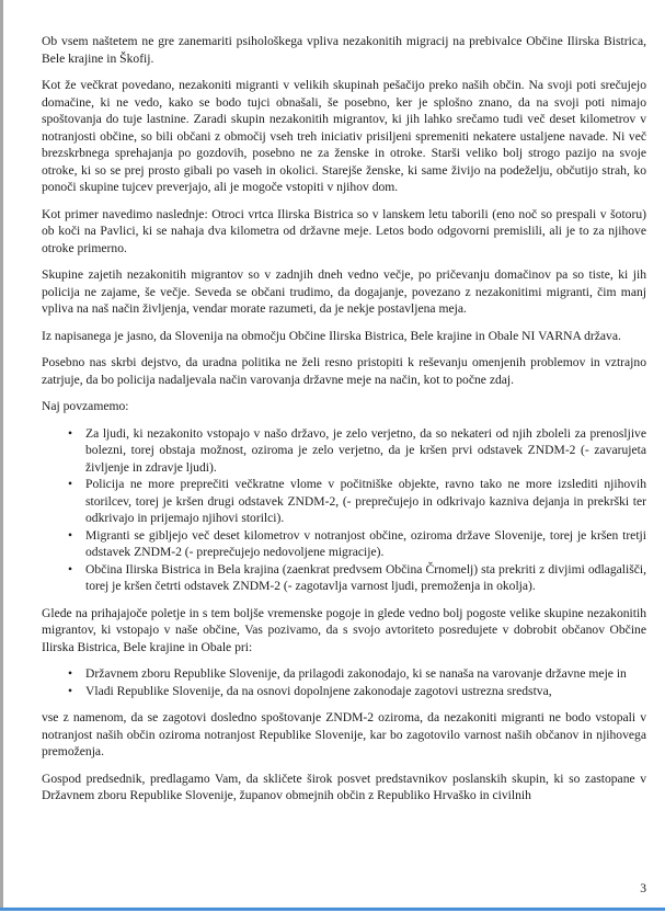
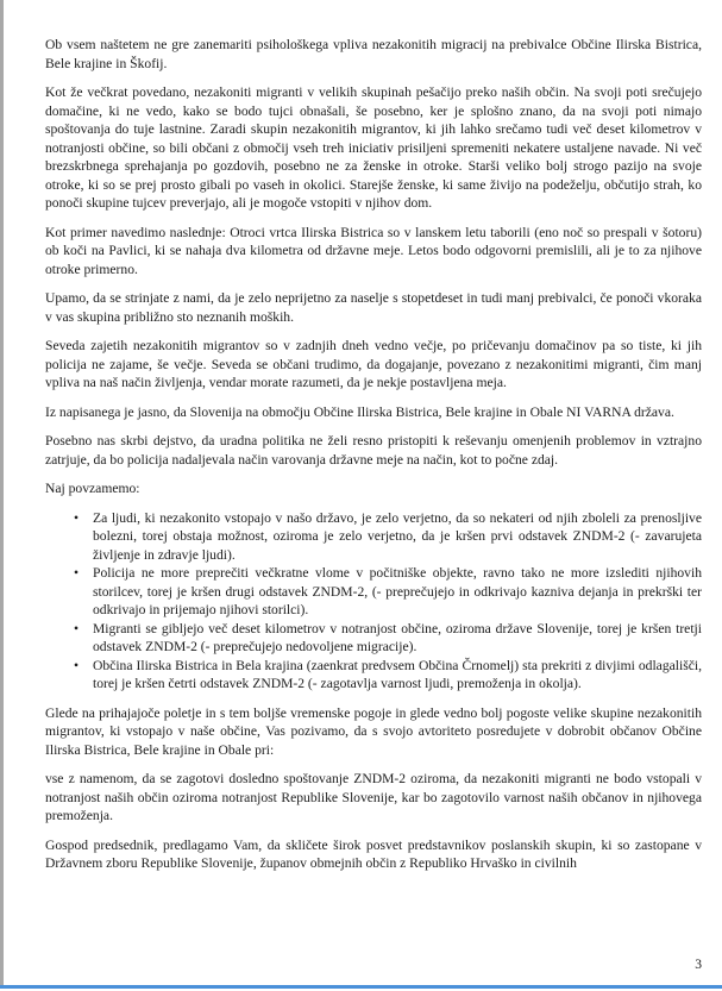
  Ob vsem naštetem ne gre zanemariti psihološkega vpliva nezakonitih migracij na prebivalce Občine Ilirska Bistrica, Bele krajine in Škofij.
  Kot že večkrat povedano, nezakoniti migranti v velikih skupinah pešačijo preko naših občin. Na svoji poti srečujejo domačine, ki ne vedo, kako se bodo tujci obnašali, še posebno, ker je splošno znano, da na svoji poti nimajo spoštovanja do tuje lastnine. Zaradi skupin nezakonitih migrantov, ki jih lahko srečamo tudi več deset kilometrov v notranjosti občine, so bili občani z območij vseh treh iniciativ prisiljeni spremeniti nekatere ustaljene navade. Ni več brezskrbnega sprehajanja po gozdovih, posebno ne za ženske in otroke. Starši veliko bolj strogo pazijo na svoje otroke, ki so se prej prosto gibali po vaseh in okolici. Starejše ženske, ki same živijo na podeželju, občutijo strah, ko ponoči skupine tujcev preverjajo, ali je mogoče vstopiti v njihov dom.
  Kot primer navedimo naslednje: Otroci vrtca Ilirska Bistrica so v lanskem letu taborili (eno noč so prespali v šotoru) ob koči na Pavlici, ki se nahaja dva kilometra od državne meje. Letos bodo odgovorni premislili, ali je to za njihove otroke primerno.
+ Upamo, da se strinjate z nami, da je zelo neprijetno za naselje s stopetdeset in tudi manj prebivalci, če ponoči vkoraka v vas skupina približno sto neznanih moških.
- Skupine zajetih nezakonitih migrantov so v zadnjih dneh vedno večje, po pričevanju domačinov pa so tiste, ki jih policija ne zajame, še večje. Seveda se občani trudimo, da dogajanje, povezano z nezakonitimi migranti, čim manj vpliva na naš način življenja, vendar morate razumeti, da je nekje postavljena meja.
+ Seveda zajetih nezakonitih migrantov so v zadnjih dneh vedno večje, po pričevanju domačinov pa so tiste, ki jih policija ne zajame, še večje. Seveda se občani trudimo, da dogajanje, povezano z nezakonitimi migranti, čim manj vpliva na naš način življenja, vendar morate razumeti, da je nekje postavljena meja.
  Iz napisanega je jasno, da Slovenija na območju Občine Ilirska Bistrica, Bele krajine in Obale NI VARNA država.
  Posebno nas skrbi dejstvo, da uradna politika ne želi resno pristopiti k reševanju omenjenih problemov in vztrajno zatrjuje, da bo policija nadaljevala način varovanja državne meje na način, kot to počne zdaj.
  Naj povzamemo:
  Za ljudi, ki nezakonito vstopajo v našo državo, je zelo verjetno, da so nekateri od njih zboleli za prenosljive bolezni, torej obstaja možnost, oziroma je zelo verjetno, da je kršen prvi odstavek ZNDM-2 (- zavarujeta življenje in zdravje ljudi).
  Policija ne more preprečiti večkratne vlome v počitniške objekte, ravno tako ne more izslediti njihovih storilcev, torej je kršen drugi odstavek ZNDM-2, (- preprečujejo in odkrivajo kazniva dejanja in prekrški ter odkrivajo in prijemajo njihovi storilci).
  Migranti se gibljejo več deset kilometrov v notranjost občine, oziroma države Slovenije, torej je kršen tretji odstavek ZNDM-2 (- preprečujejo nedovoljene migracije).
  Občina Ilirska Bistrica in Bela krajina (zaenkrat predvsem Občina Črnomelj) sta prekriti z divjimi odlagališči, torej je kršen četrti odstavek ZNDM-2 (- zagotavlja varnost ljudi, premoženja in okolja).
  Glede na prihajajoče poletje in s tem boljše vremenske pogoje in glede vedno bolj pogoste velike skupine nezakonitih migrantov, ki vstopajo v naše občine, Vas pozivamo, da s svojo avtoriteto posredujete v dobrobit občanov Občine Ilirska Bistrica, Bele krajine in Obale pri:
- Državnem zboru Republike Slovenije, da prilagodi zakonodajo, ki se nanaša na varovanje državne meje in
- Vladi Republike Slovenije, da na osnovi dopolnjene zakonodaje zagotovi ustrezna sredstva,
  vse z namenom, da se zagotovi dosledno spoštovanje ZNDM-2 oziroma, da nezakoniti migranti ne bodo vstopali v notranjost naših občin oziroma notranjost Republike Slovenije, kar bo zagotovilo varnost naših občanov in njihovega premoženja.
  Gospod predsednik, predlagamo Vam, da skličete širok posvet predstavnikov poslanskih skupin, ki so zastopane v Državnem zboru Republike Slovenije, županov obmejnih občin z Republiko Hrvaško in civilnih
  3
